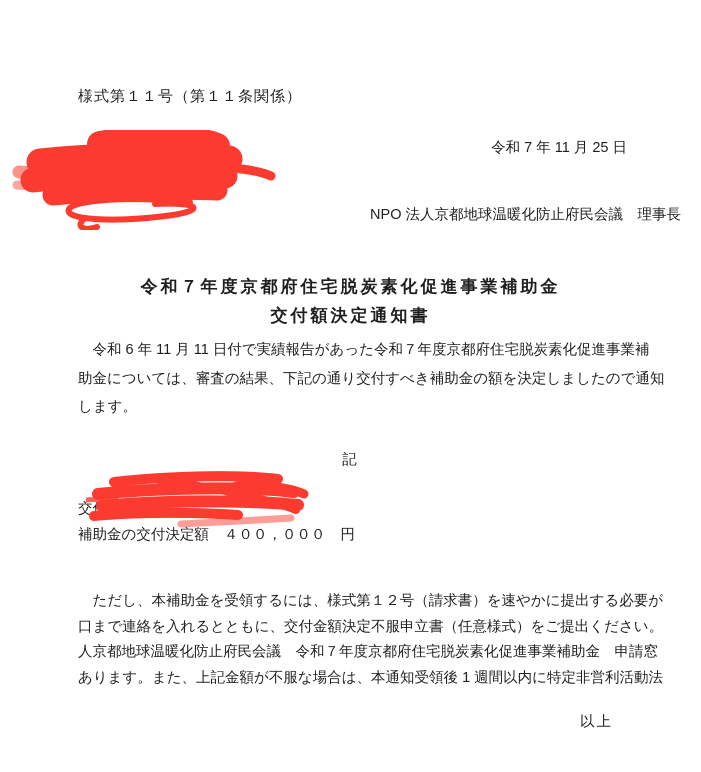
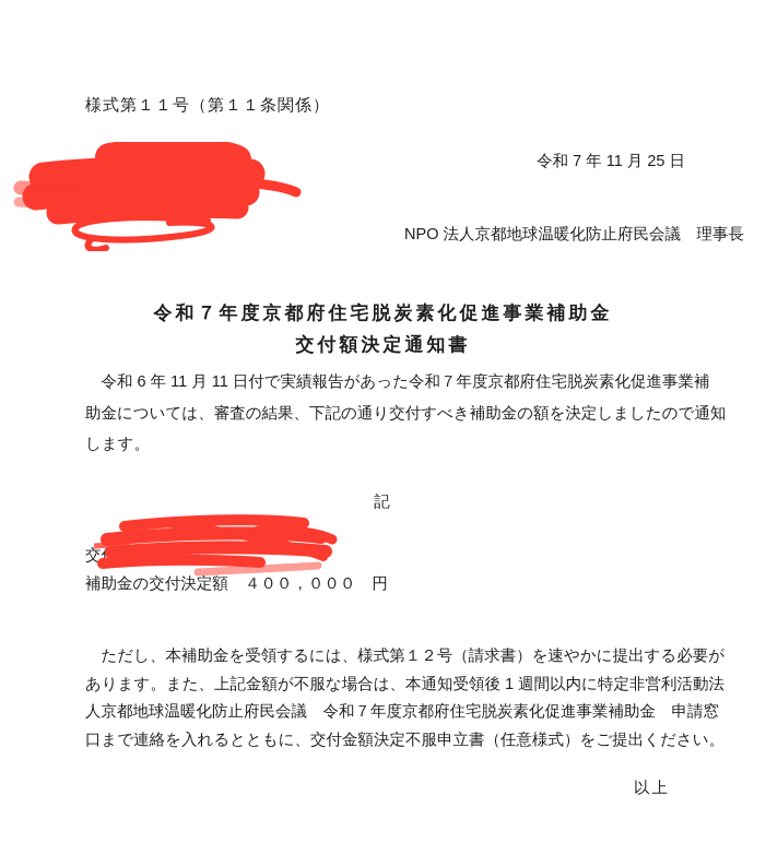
  様式第１１号（第１１条関係）
  令和 7 年 11 月 25 日
  NPO 法人京都地球温暖化防止府民会議 理事長
  令和７年度京都府住宅脱炭素化促進事業補助金
  交付額決定通知書
  令和 6 年 11 月 11 日付で実績報告があった令和７年度京都府住宅脱炭素化促進事業補
  助金については、審査の結果、下記の通り交付すべき補助金の額を決定しましたので通知
  します。
  記
  補助金の交付決定額 ４００，０００ 円
  ただし、本補助金を受領するには、様式第１２号（請求書）を速やかに提出する必要が
- 口まで連絡を入れるとともに、交付金額決定不服申立書（任意様式）をご提出ください。
+ あります。また、上記金額が不服な場合は、本通知受領後 1 週間以内に特定非営利活動法
  人京都地球温暖化防止府民会議 令和７年度京都府住宅脱炭素化促進事業補助金 申請窓
- あります。また、上記金額が不服な場合は、本通知受領後 1 週間以内に特定非営利活動法
+ 口まで連絡を入れるとともに、交付金額決定不服申立書（任意様式）をご提出ください。
  以上
